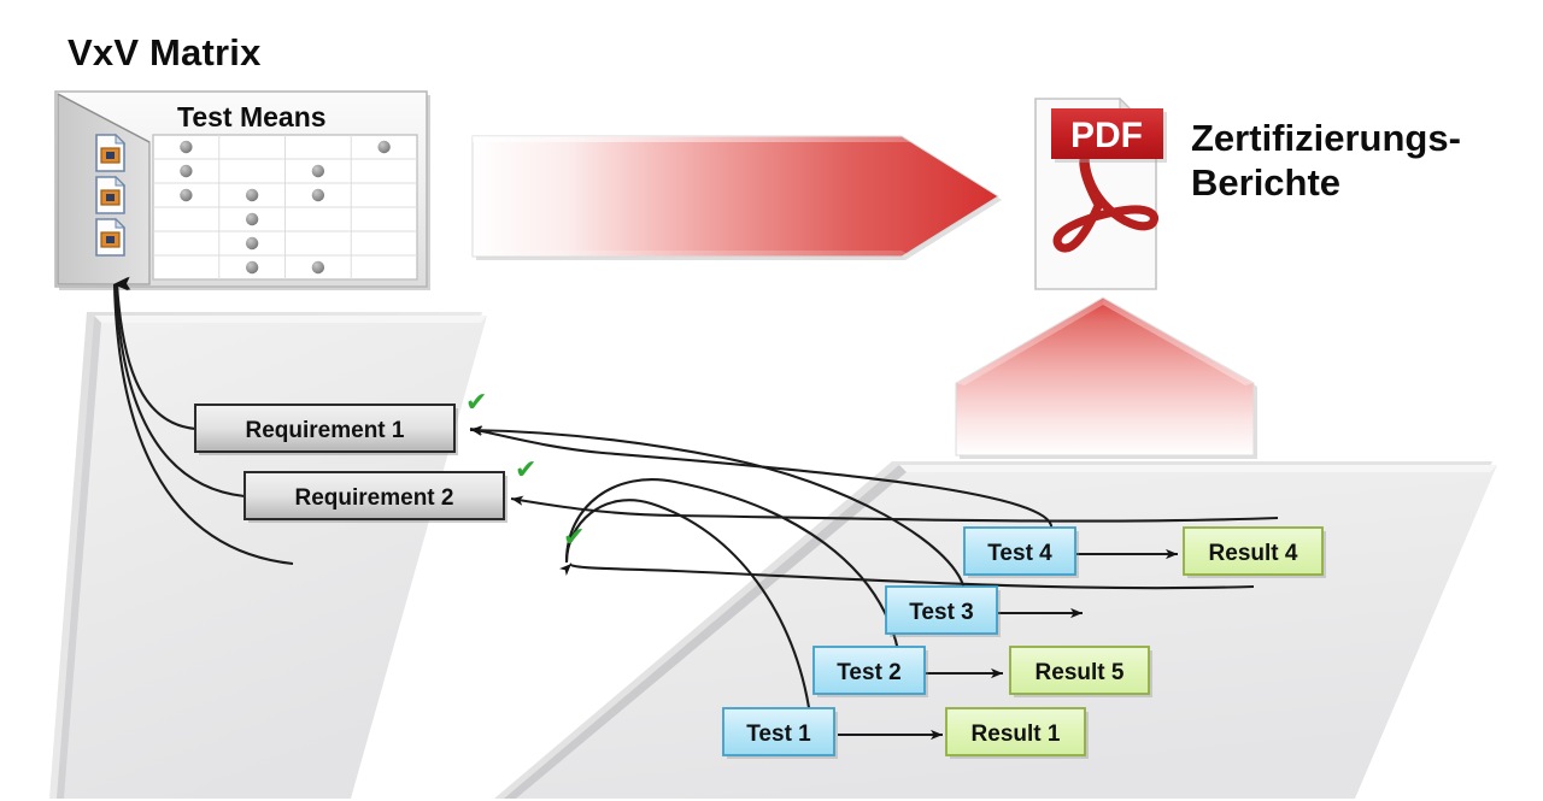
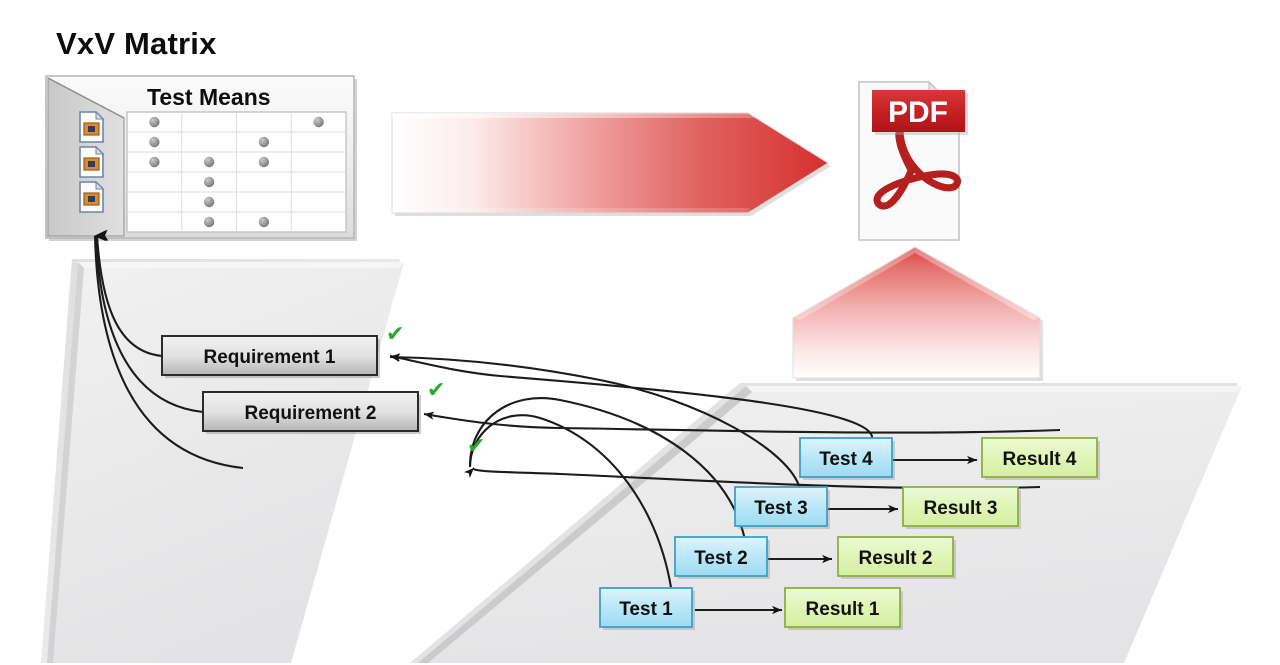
  Test Means
  PDF
  Requirement 1
  Requirement 2
  ✔
  ✔
  ✔
  Test 1
  Test 2
  Test 3
  Test 4
  Result 1
- Result 5
+ Result 2
+ Result 3
  Result 4
  VxV Matrix
- Zertifizierungs-
- Berichte
